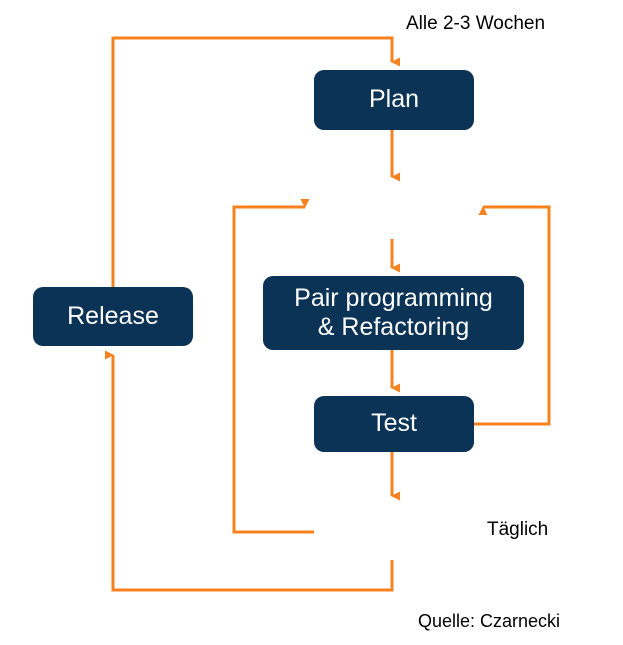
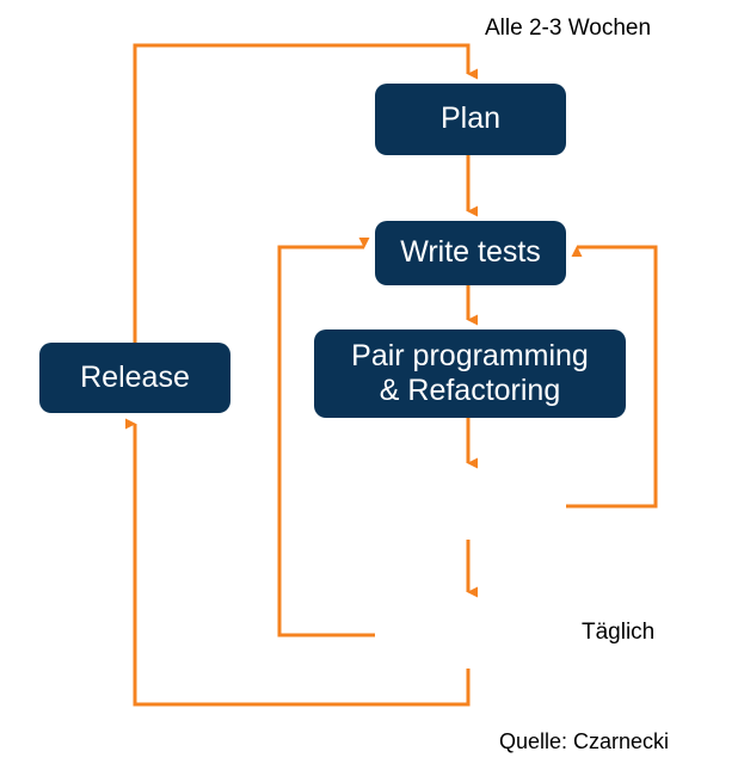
  Plan
+ Write tests
  Pair programming
  & Refactoring
- Test
  Release
  Alle 2-3 Wochen
  Täglich
  Quelle: Czarnecki
